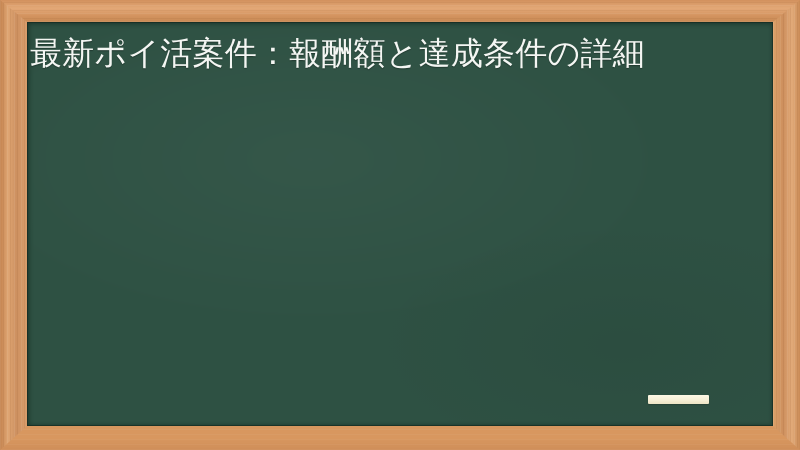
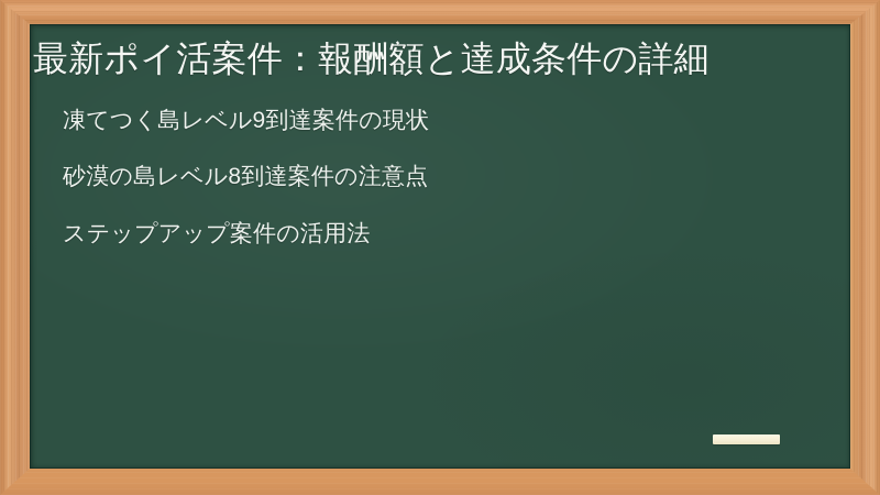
  最新ポイ活案件：報酬額と達成条件の詳細
+ 凍てつく島レベル9到達案件の現状
+ 砂漠の島レベル8到達案件の注意点
+ ステップアップ案件の活用法
